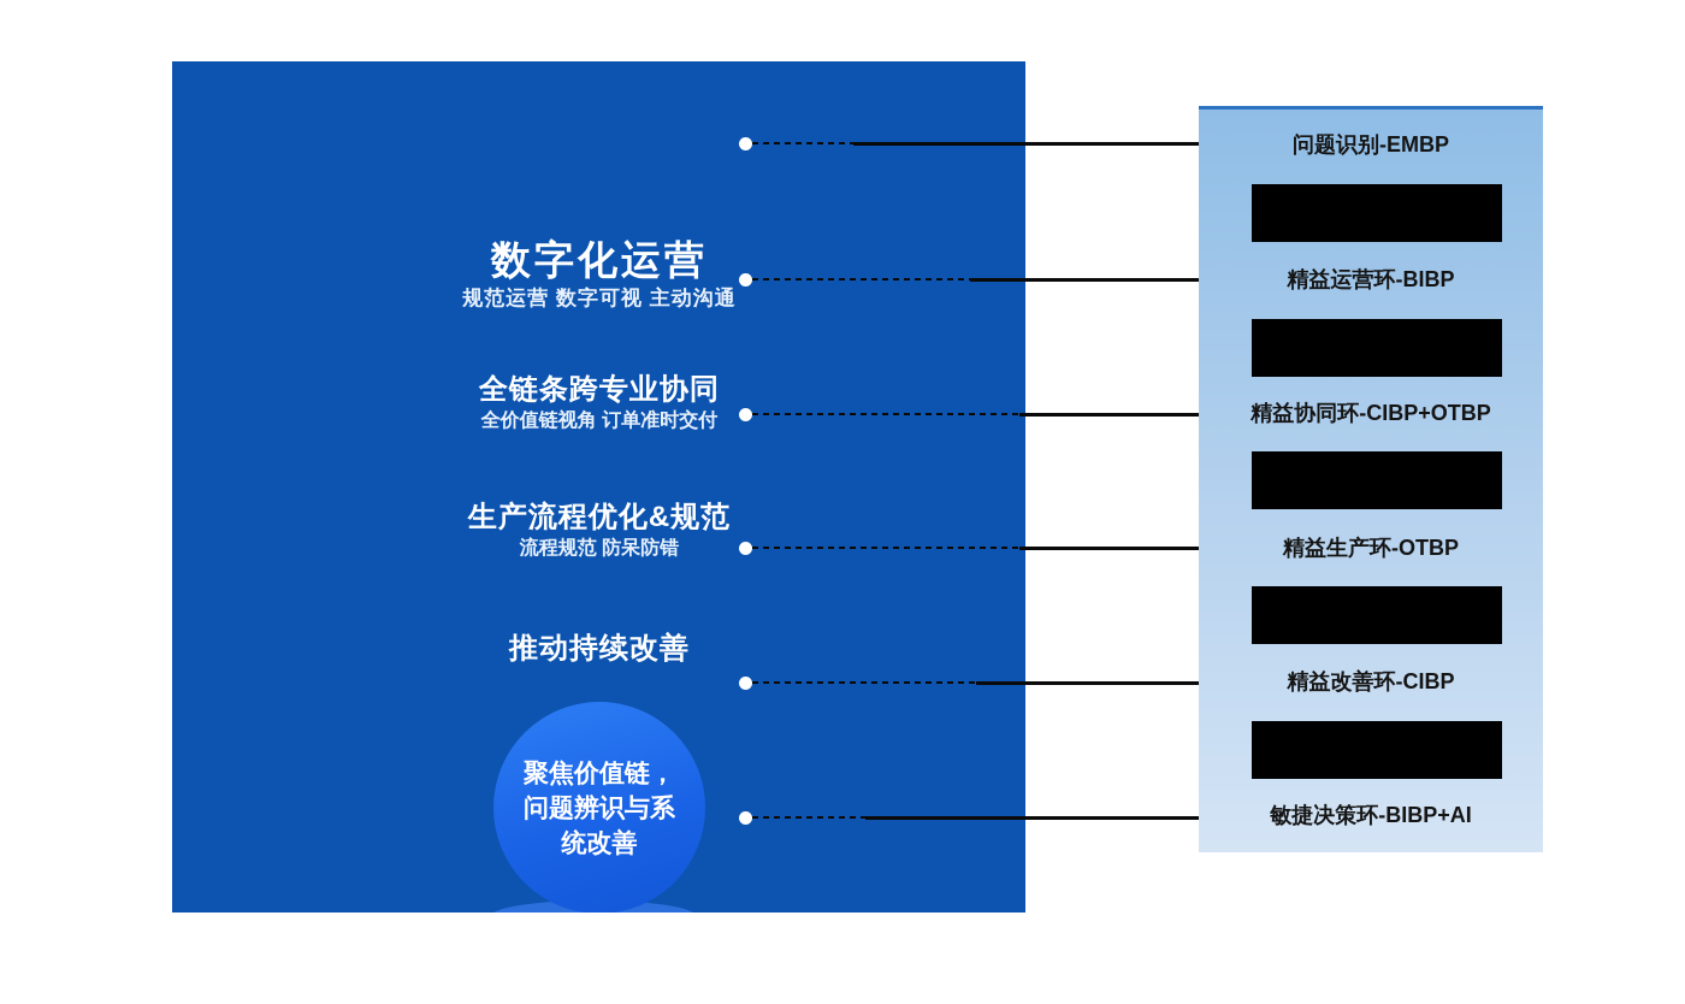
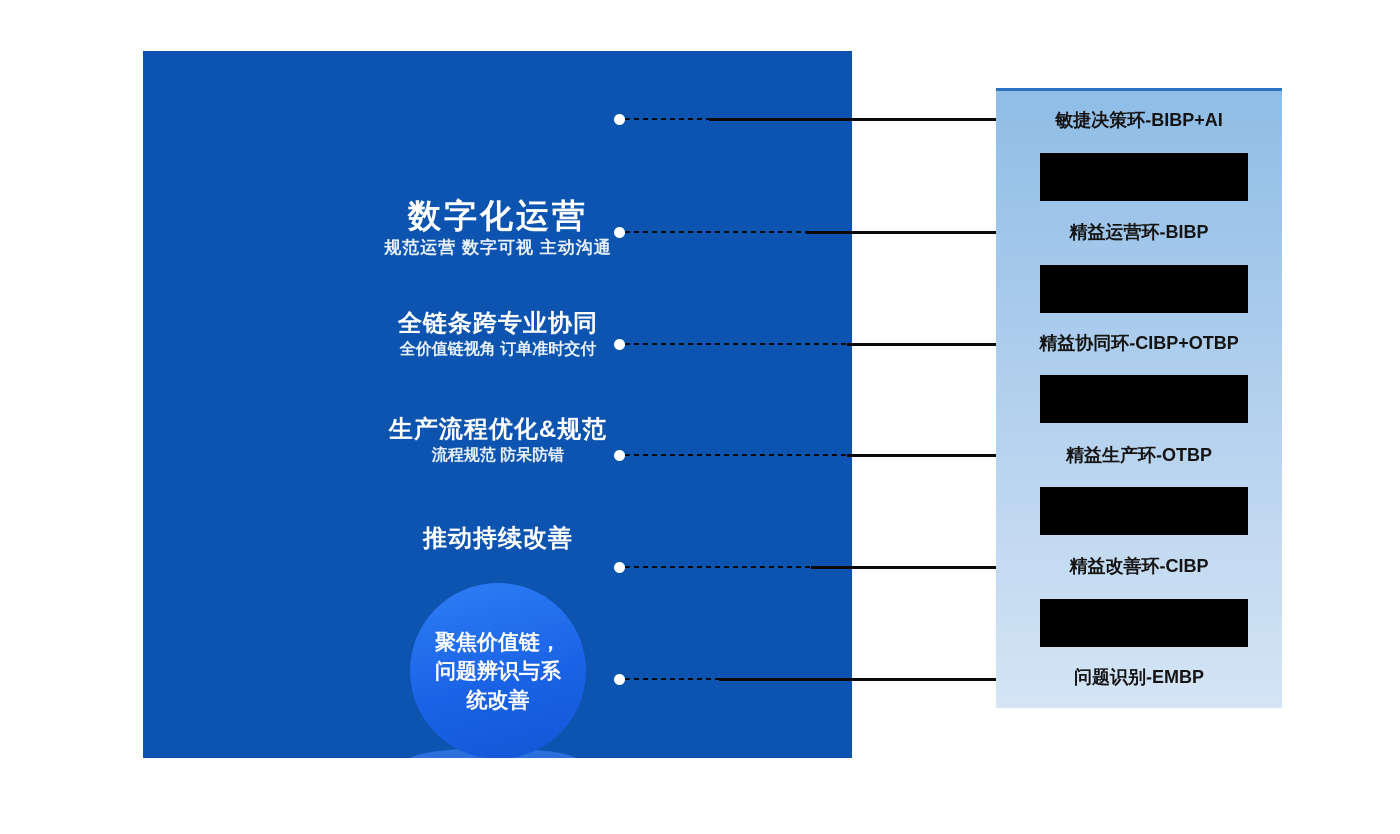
  数字化运营
  规范运营 数字可视 主动沟通
  全链条跨专业协同
  全价值链视角 订单准时交付
  生产流程优化&规范
  流程规范 防呆防错
  推动持续改善
  聚焦价值链，
  问题辨识与系
  统改善
- 问题识别-EMBP
+ 敏捷决策环-BIBP+AI
  精益运营环-BIBP
  精益协同环-CIBP+OTBP
  精益生产环-OTBP
  精益改善环-CIBP
- 敏捷决策环-BIBP+AI
+ 问题识别-EMBP
